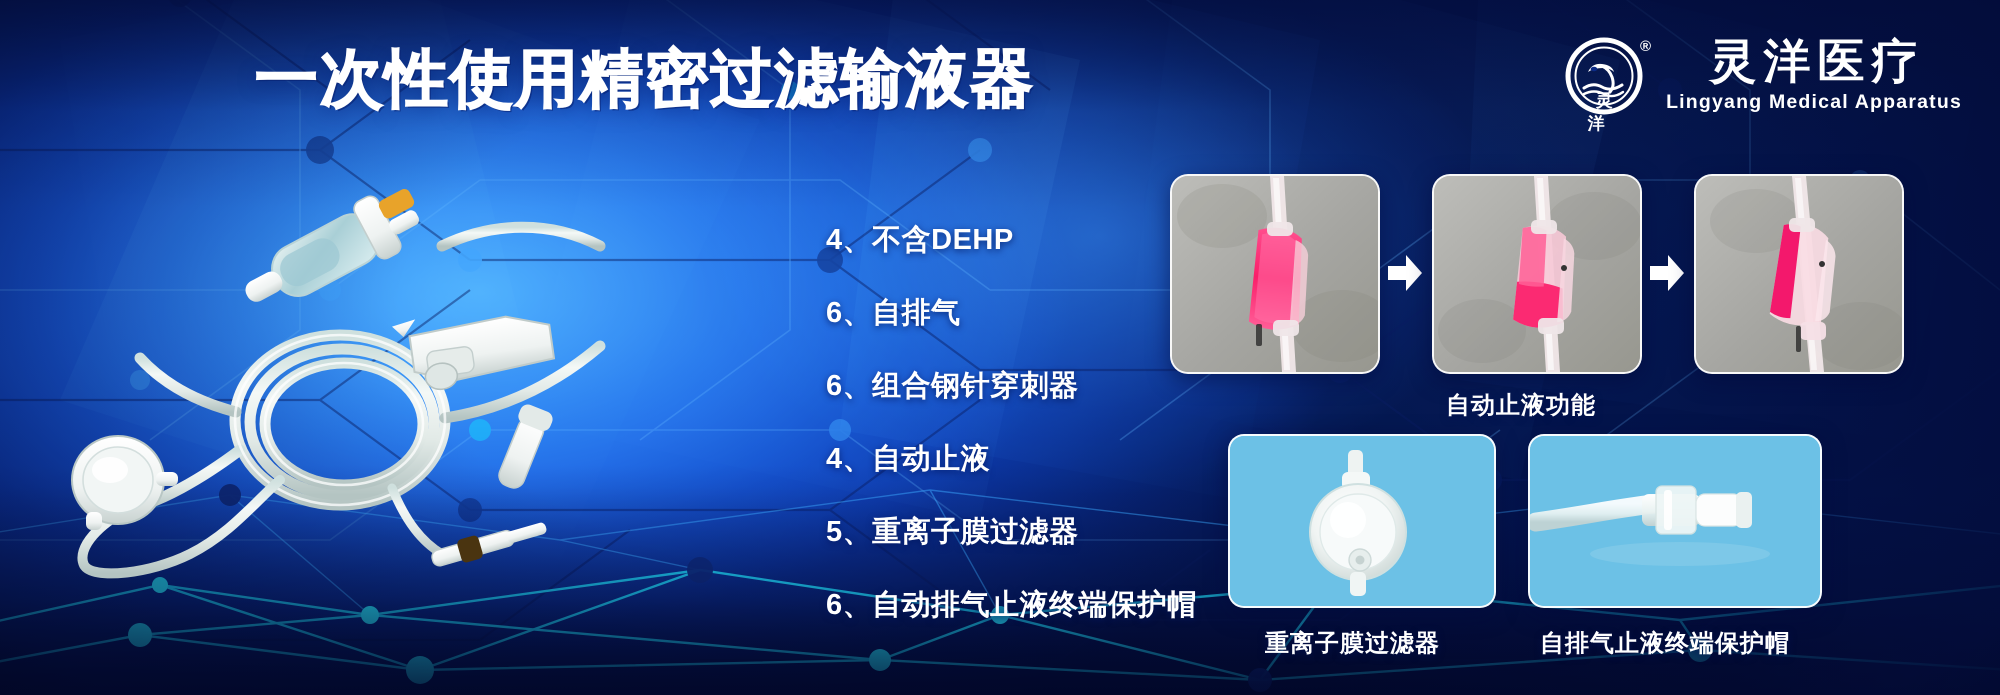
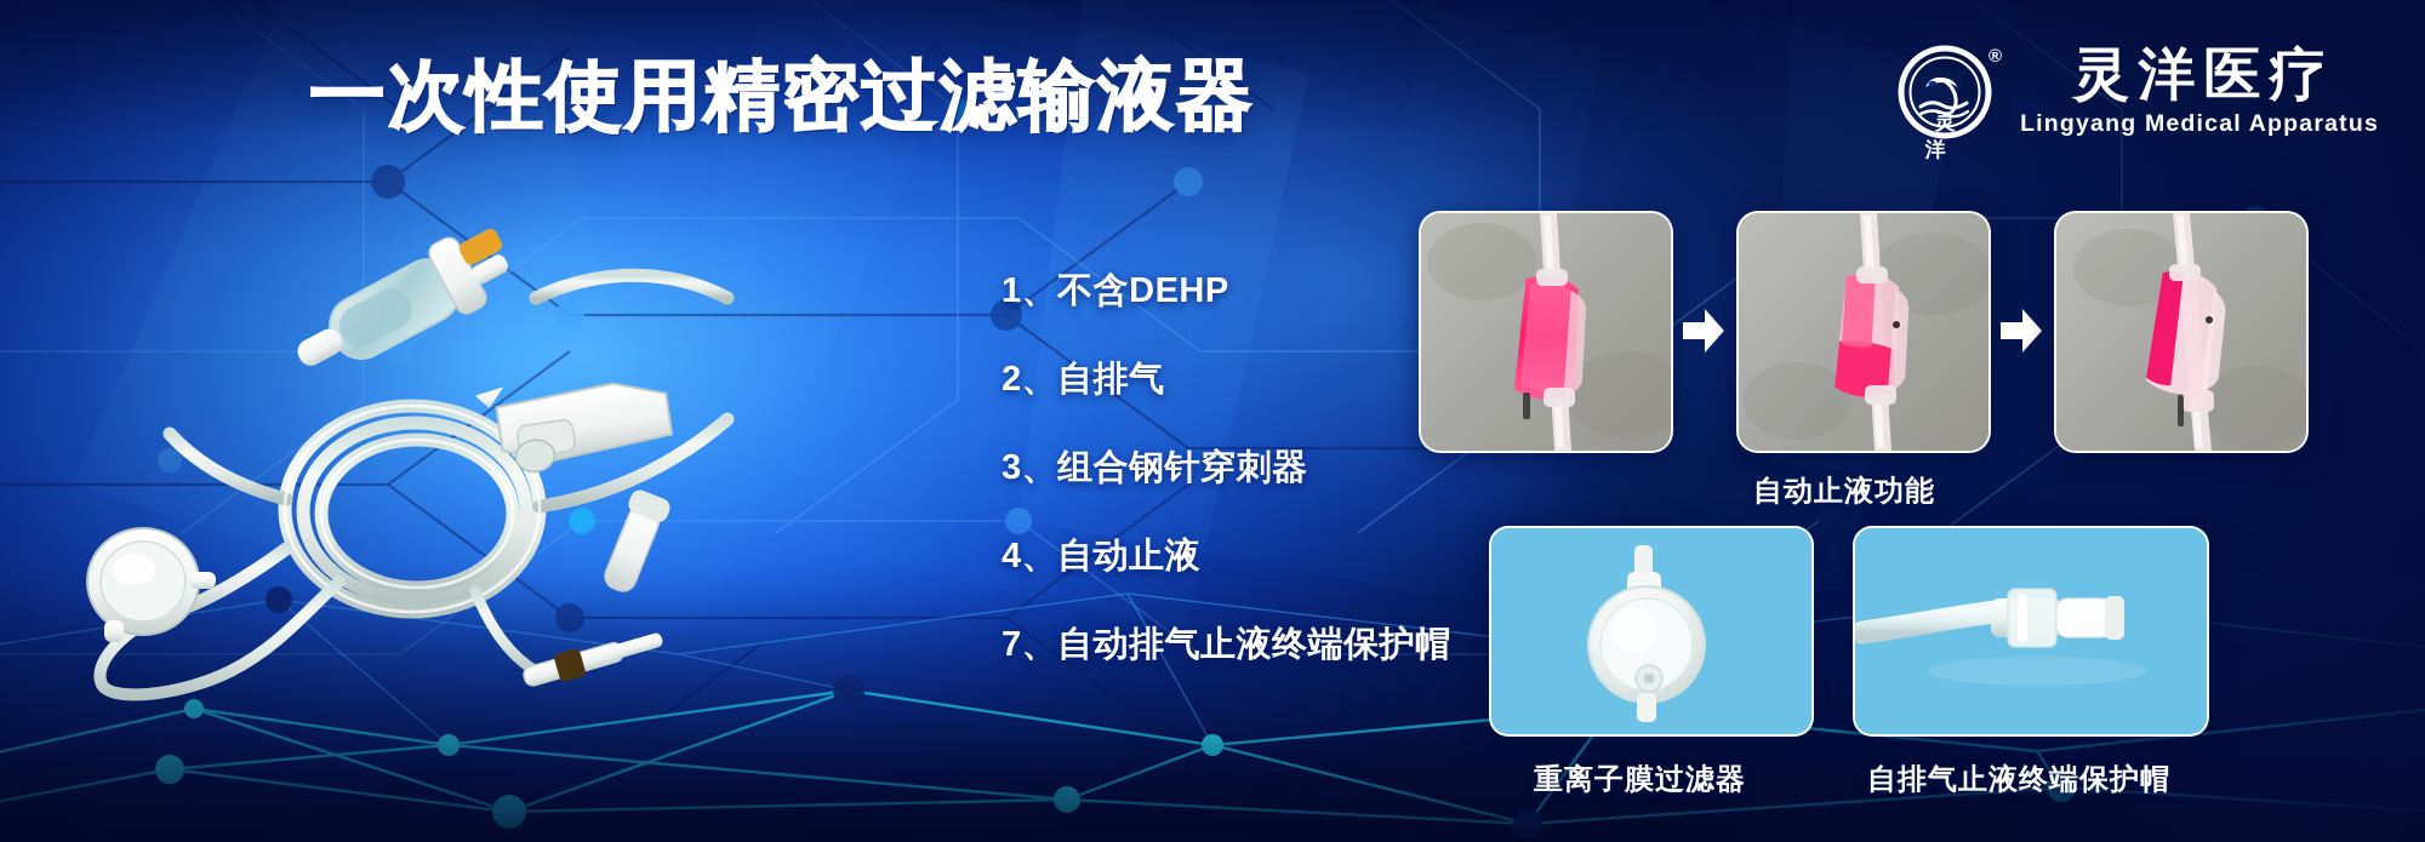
  一次性使用精密过滤输液器
  ®
  灵洋
  灵洋医疗
  Lingyang Medical Apparatus
- 4、不含DEHP
+ 1、不含DEHP
- 6、自排气
+ 2、自排气
- 6、组合钢针穿刺器
+ 3、组合钢针穿刺器
  4、自动止液
- 5、重离子膜过滤器
- 6、自动排气止液终端保护帽
+ 7、自动排气止液终端保护帽
  自动止液功能
  重离子膜过滤器
  自排气止液终端保护帽
